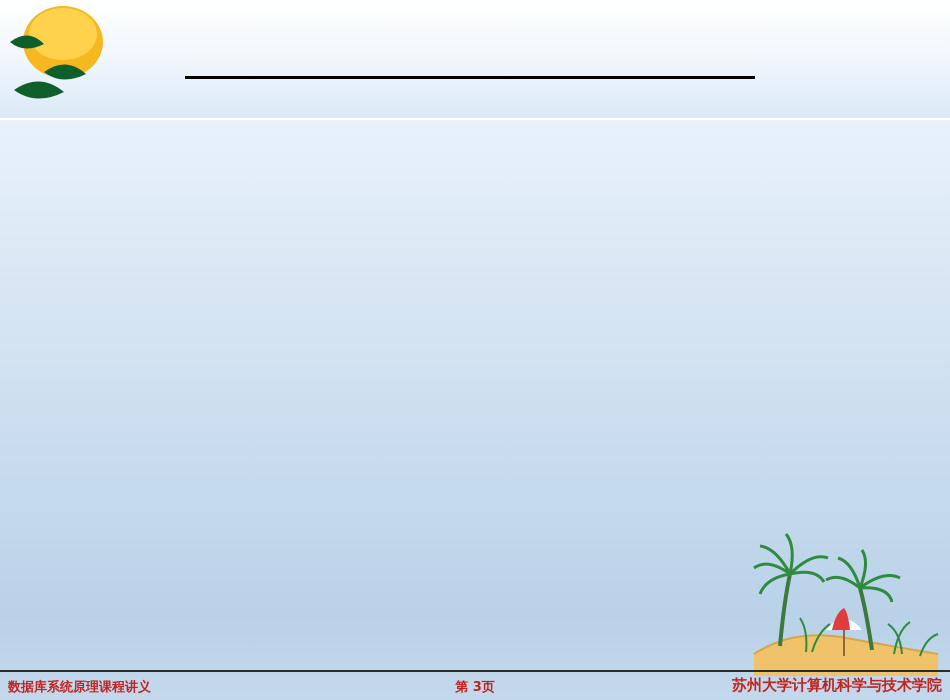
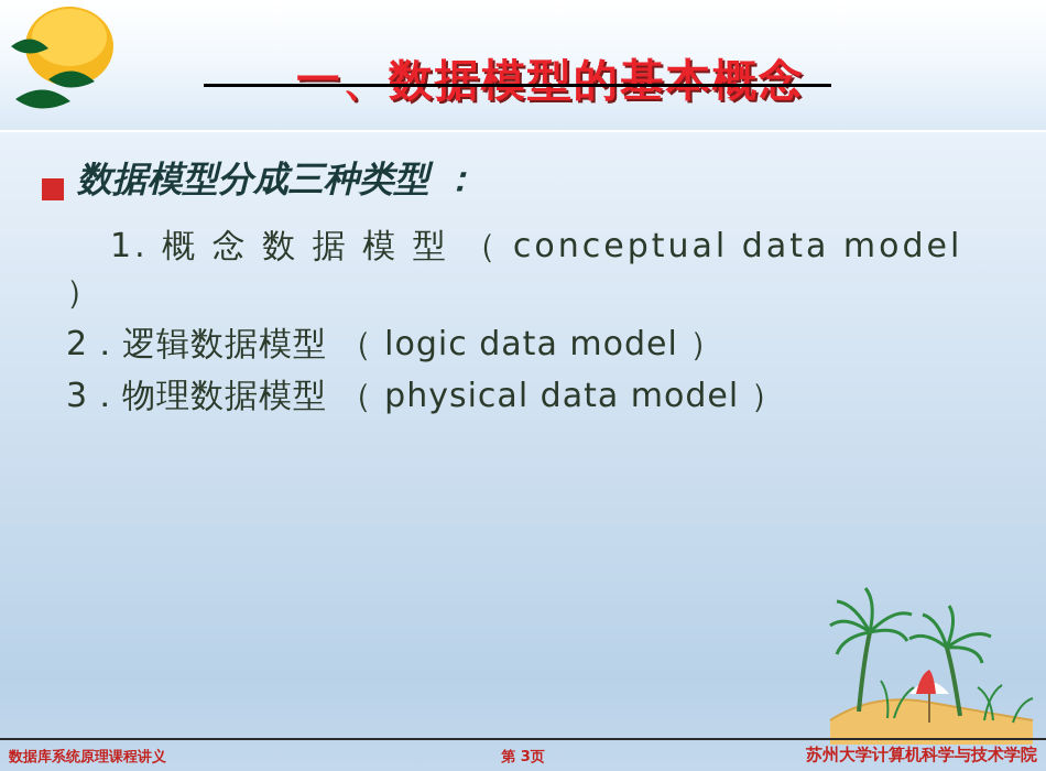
+ 一、数据模型的基本概念
+ 数据模型分成三种类型 ：
+ 1. 概 念 数 据 模 型 （ conceptual data model ）
+ 2．逻辑数据模型 （ logic data model ）
+ 3．物理数据模型 （ physical data model ）
  数据库系统原理课程讲义
  第 3页
  苏州大学计算机科学与技术学院
